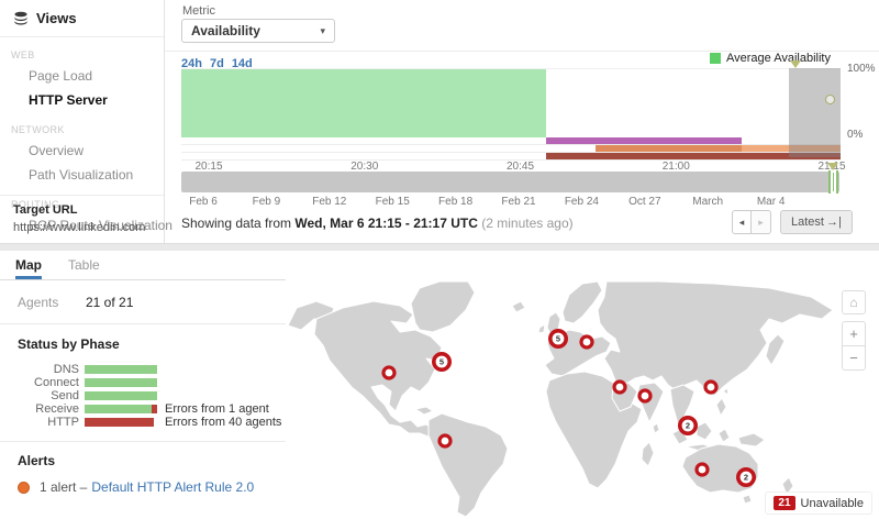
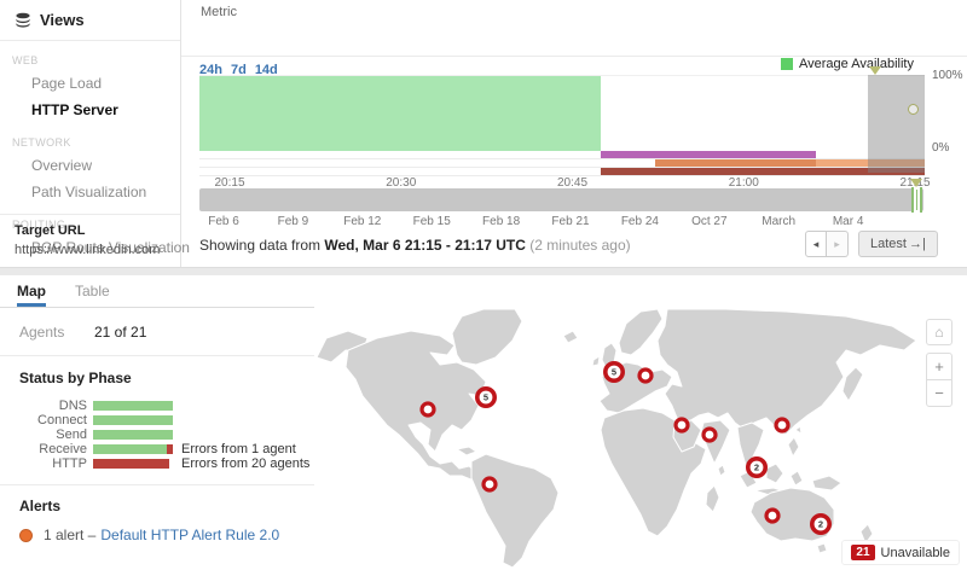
  Views
  WEB
  Page Load
  HTTP Server
  NETWORK
  Overview
  Path Visualization
  ROUTING
  BGP Route Visualization
  Target URL
  https://www.linkedin.com
  Metric
- Availability
- ▾
  24h
  7d
  14d
  Average Availability
  100%
  0%
  20:15
  20:30
  20:45
  21:00
  21:15
  Feb 6
  Feb 9
  Feb 12
  Feb 15
  Feb 18
  Feb 21
  Feb 24
  Oct 27
  March
  Mar 4
  Showing data from Wed, Mar 6 21:15 - 21:17 UTC (2 minutes ago)
  ◂
  ▸
  Latest
  →|
  Map
  Table
  Agents
  21 of 21
  Status by Phase
  DNS
  Connect
  Send
  Receive
  Errors from 1 agent
  HTTP
- Errors from 40 agents
+ Errors from 20 agents
  Alerts
  1 alert –
  Default HTTP Alert Rule 2.0
  5
  5
  2
  2
  ⌂
  +
  −
  21
  Unavailable
